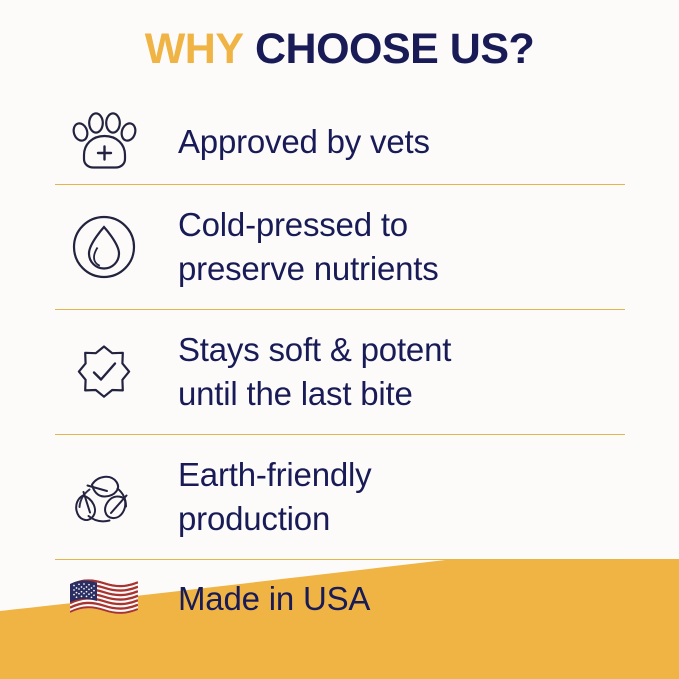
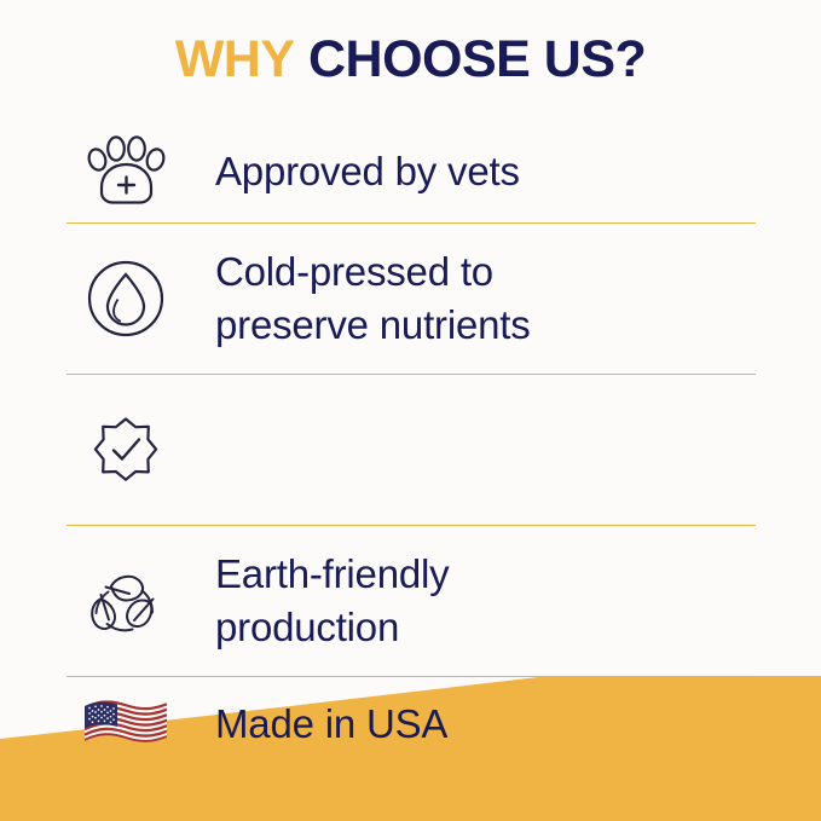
  WHY CHOOSE US?
  Approved by vets
  Cold-pressed to
  preserve nutrients
- Stays soft & potent
- until the last bite
  Earth-friendly
  production
  Made in USA
